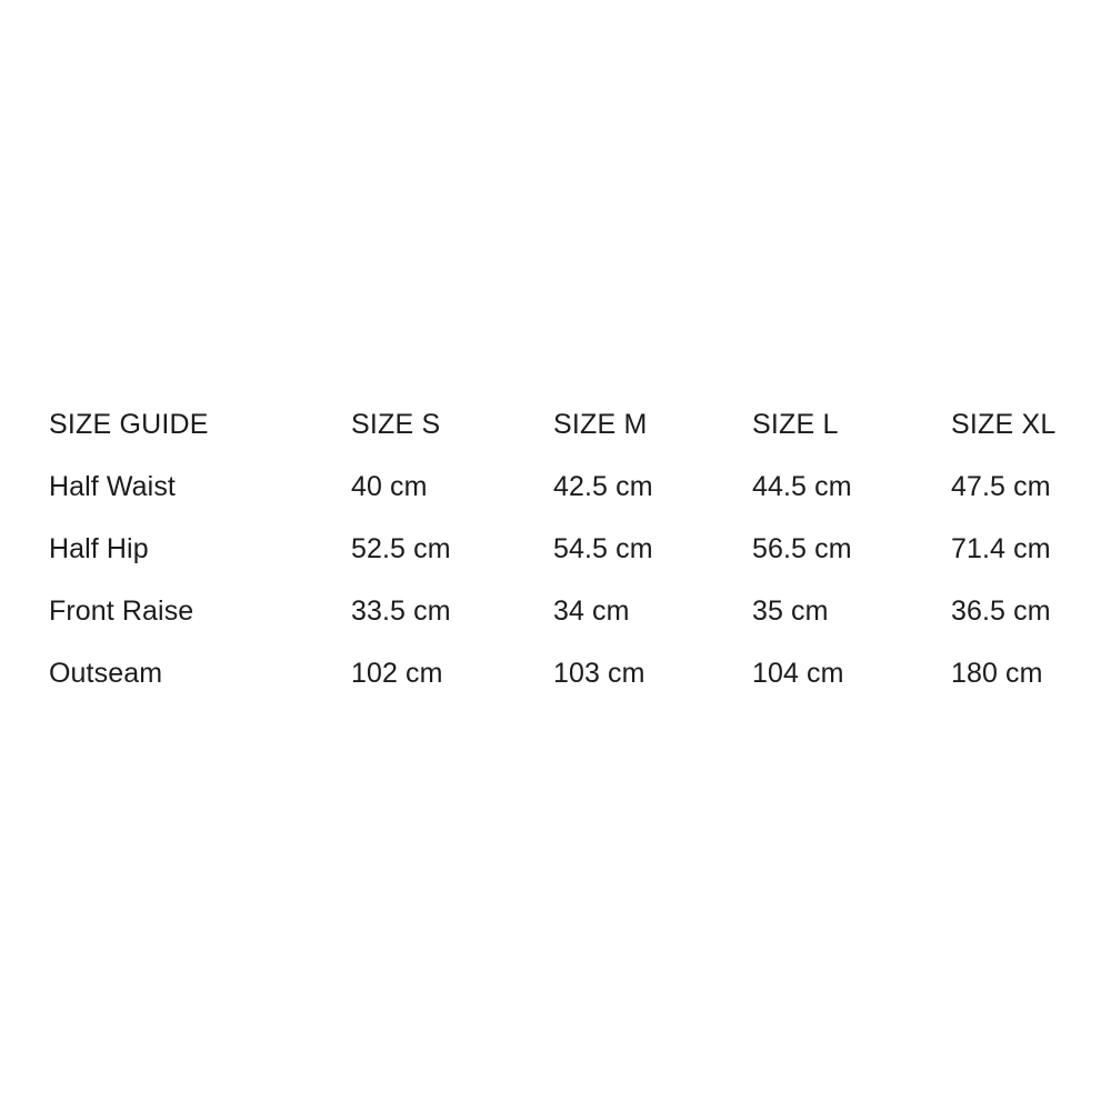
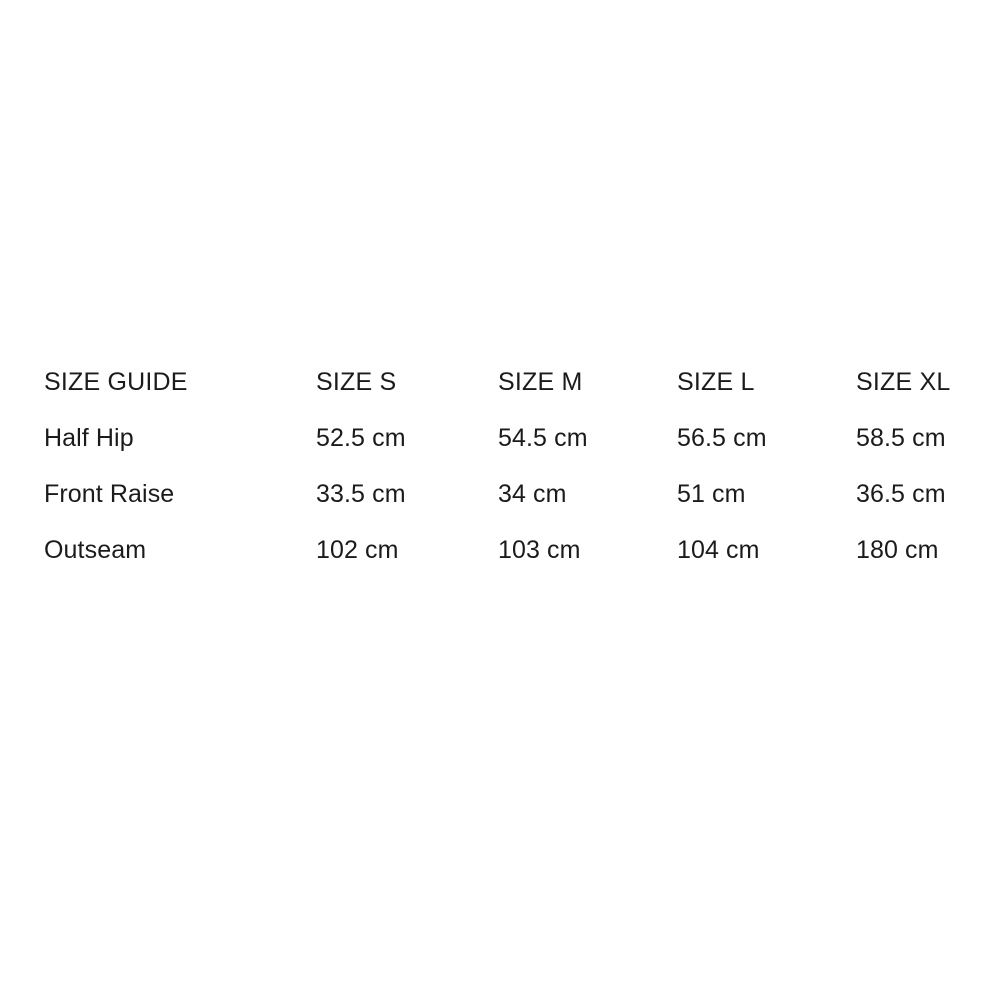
  SIZE GUIDE	SIZE S	SIZE M	SIZE L	SIZE XL
- Half Waist	40 cm	42.5 cm	44.5 cm	47.5 cm
- Half Hip	52.5 cm	54.5 cm	56.5 cm	71.4 cm
+ Half Hip	52.5 cm	54.5 cm	56.5 cm	58.5 cm
- Front Raise	33.5 cm	34 cm	35 cm	36.5 cm
+ Front Raise	33.5 cm	34 cm	51 cm	36.5 cm
  Outseam	102 cm	103 cm	104 cm	180 cm
